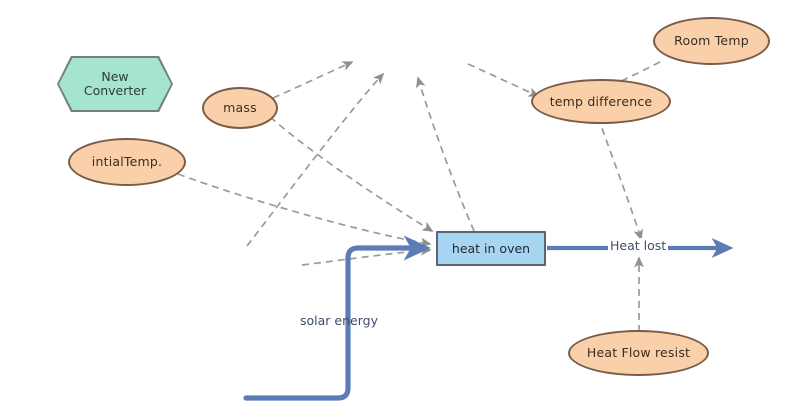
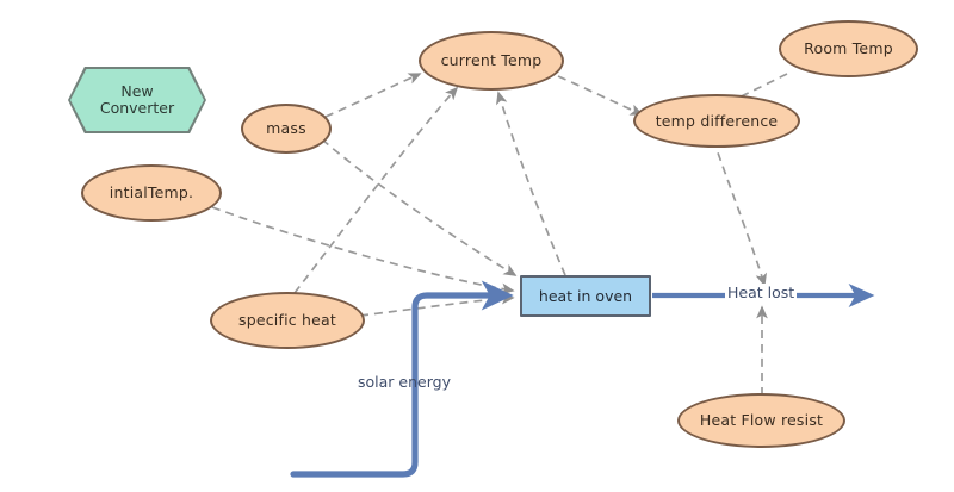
  New
  Converter
  mass
  intialTemp.
+ specific heat
+ current Temp
  temp difference
  Room Temp
  Heat Flow resist
  heat in oven
  solar energy
  Heat lost
